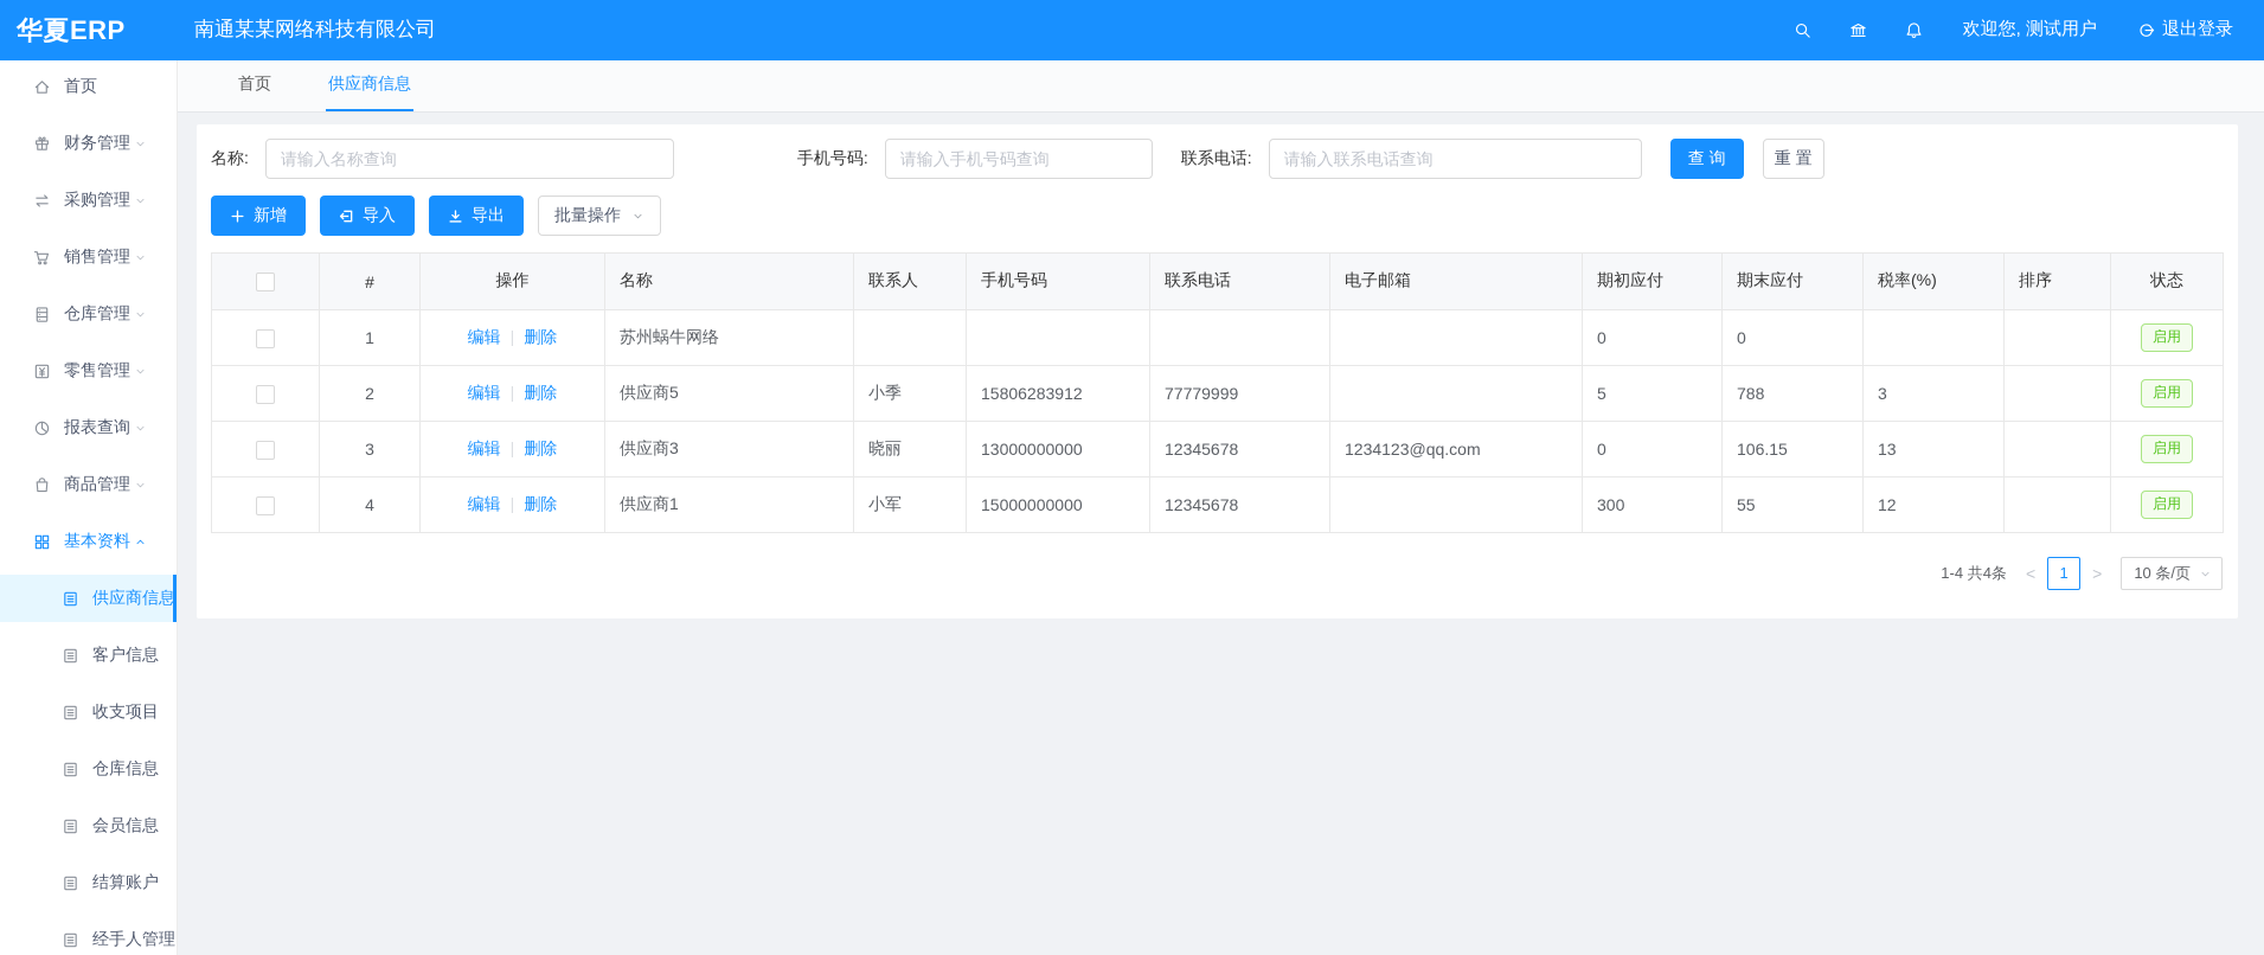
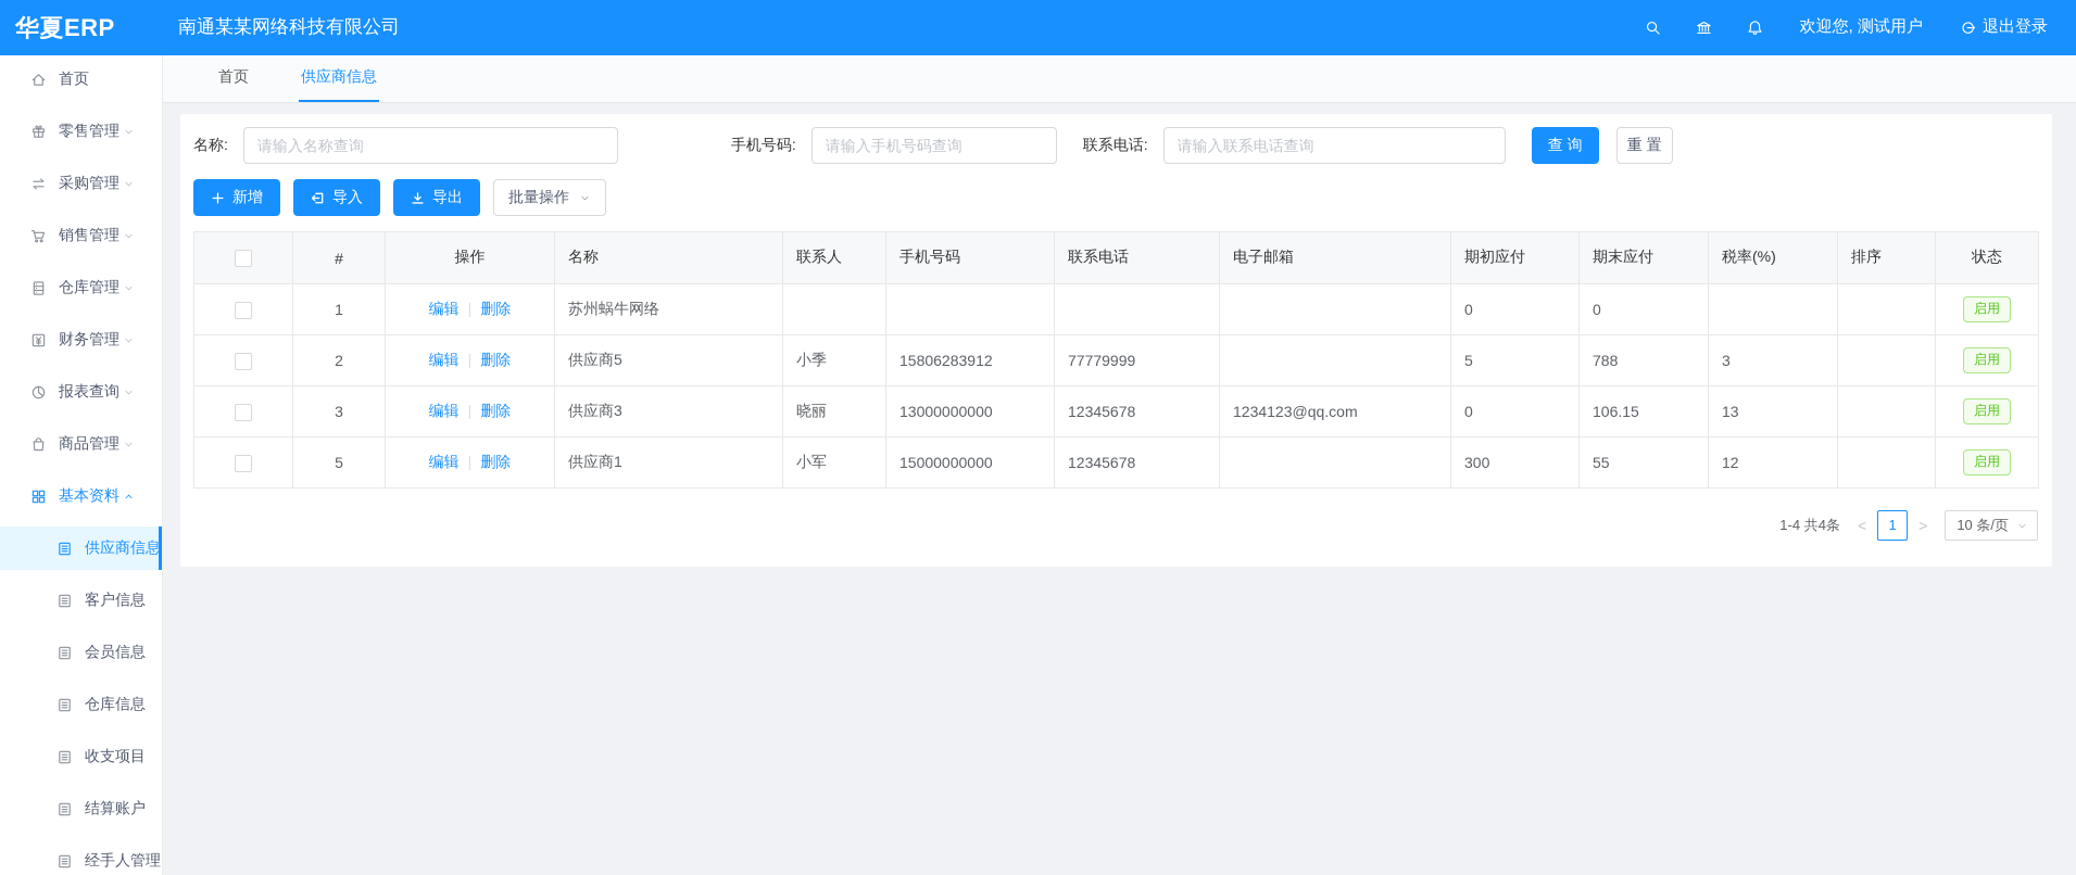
  华夏ERP
  南通某某网络科技有限公司
  欢迎您, 测试用户
  退出登录
  首页
- 财务管理
+ 零售管理
  采购管理
  销售管理
  仓库管理
- 零售管理
+ 财务管理
  报表查询
  商品管理
  基本资料
  供应商信息
  客户信息
- 收支项目
+ 会员信息
  仓库信息
- 会员信息
+ 收支项目
  结算账户
  经手人管理
  首页
  供应商信息
  名称:
  请输入名称查询
  手机号码:
  请输入手机号码查询
  联系电话:
  请输入联系电话查询
  查 询
  重 置
  新增
  导入
  导出
  批量操作
  	#	操作	名称	联系人	手机号码	联系电话	电子邮箱	期初应付	期末应付	税率(%)	排序	状态
  	1	编辑 | 删除	苏州蜗牛网络					0	0			启用
  	2	编辑 | 删除	供应商5	小季	15806283912	77779999		5	788	3		启用
  	3	编辑 | 删除	供应商3	晓丽	13000000000	12345678	1234123@qq.com	0	106.15	13		启用
- 	4	编辑 | 删除	供应商1	小军	15000000000	12345678		300	55	12		启用
+ 	5	编辑 | 删除	供应商1	小军	15000000000	12345678		300	55	12		启用
  1-4 共4条
  <
  1
  >
  10 条/页
